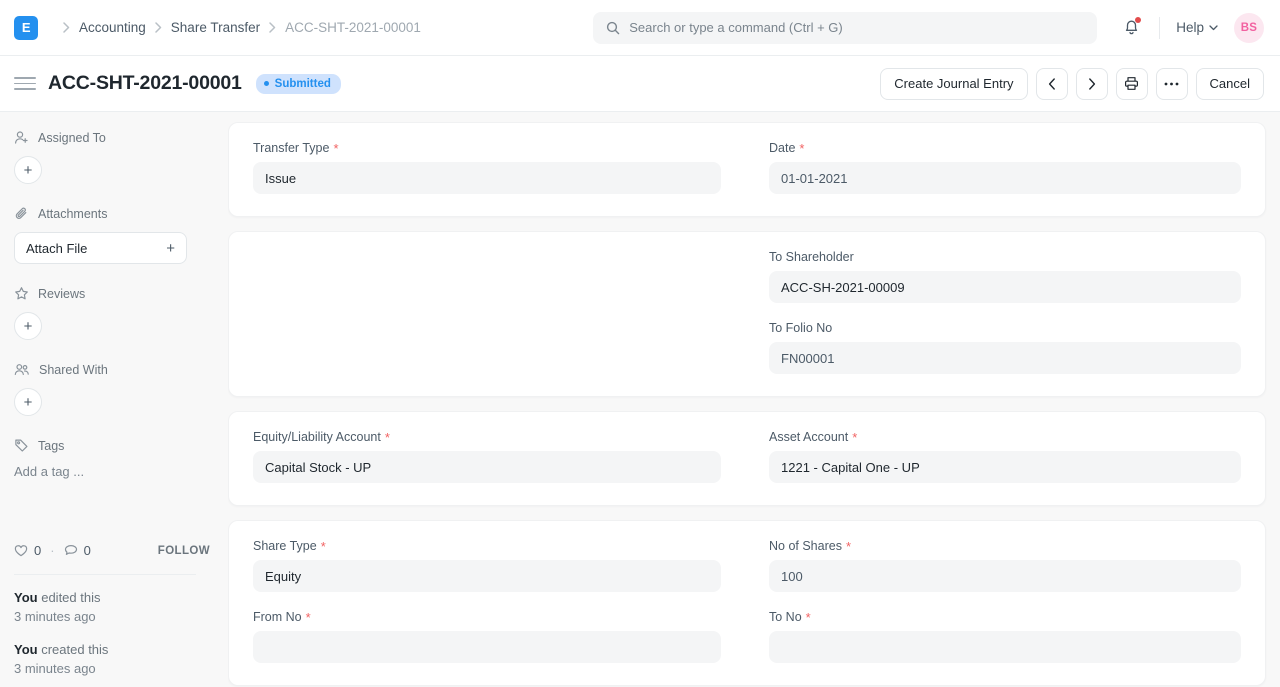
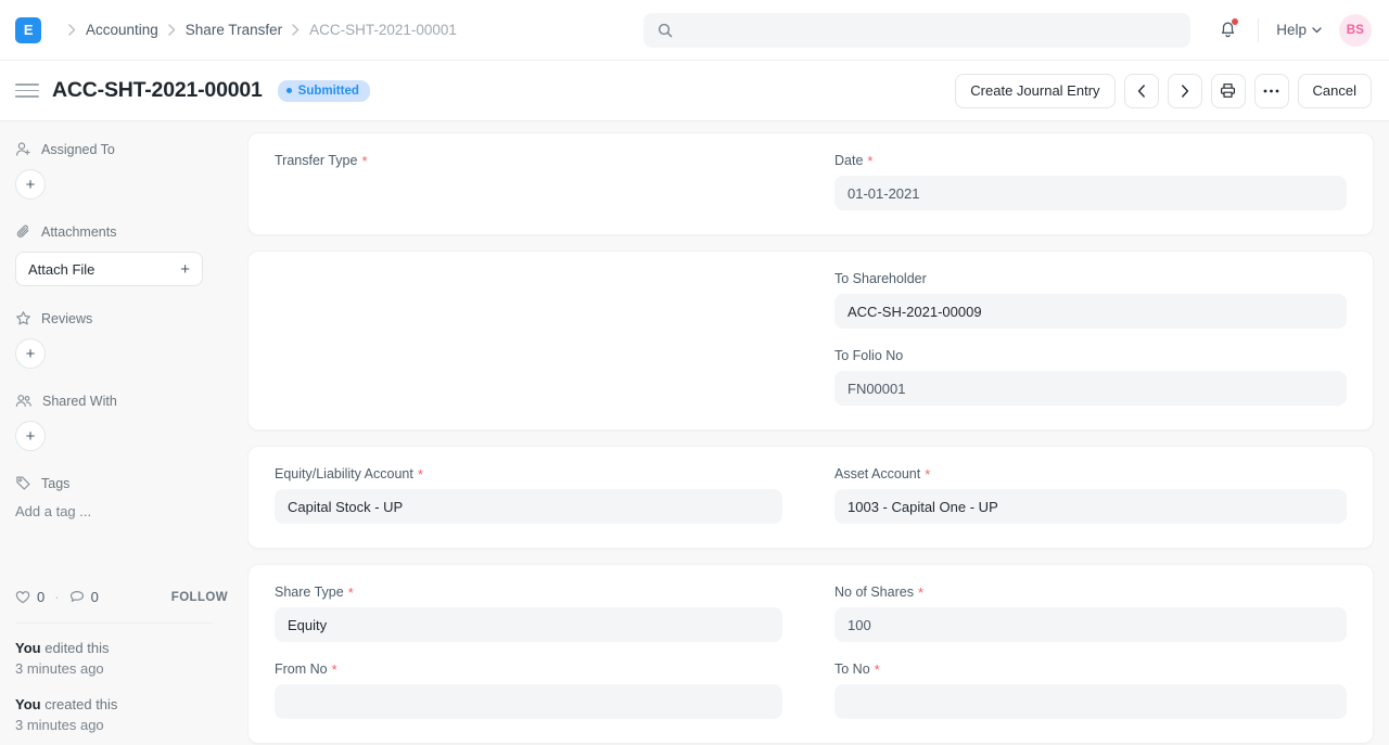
  E
  Accounting
  Share Transfer
  ACC-SHT-2021-00001
- Search or type a command (Ctrl + G)
  Help
  BS
  ACC-SHT-2021-00001
  Submitted
  Create Journal Entry
  Cancel
  Assigned To
  +
  Attachments
  Attach File
  +
  Reviews
  +
  Shared With
  +
  Tags
  Add a tag ...
  0
  ·
  0
  FOLLOW
  You edited this
  3 minutes ago
  You created this
  3 minutes ago
  Transfer Type
  *
- Issue
  Date
  *
  01-01-2021
  To Shareholder
  ACC-SH-2021-00009
  To Folio No
  FN00001
  Equity/Liability Account
  *
  Capital Stock - UP
  Asset Account
  *
- 1221 - Capital One - UP
+ 1003 - Capital One - UP
  Share Type
  *
  Equity
  From No
  *
  No of Shares
  *
  100
  To No
  *
